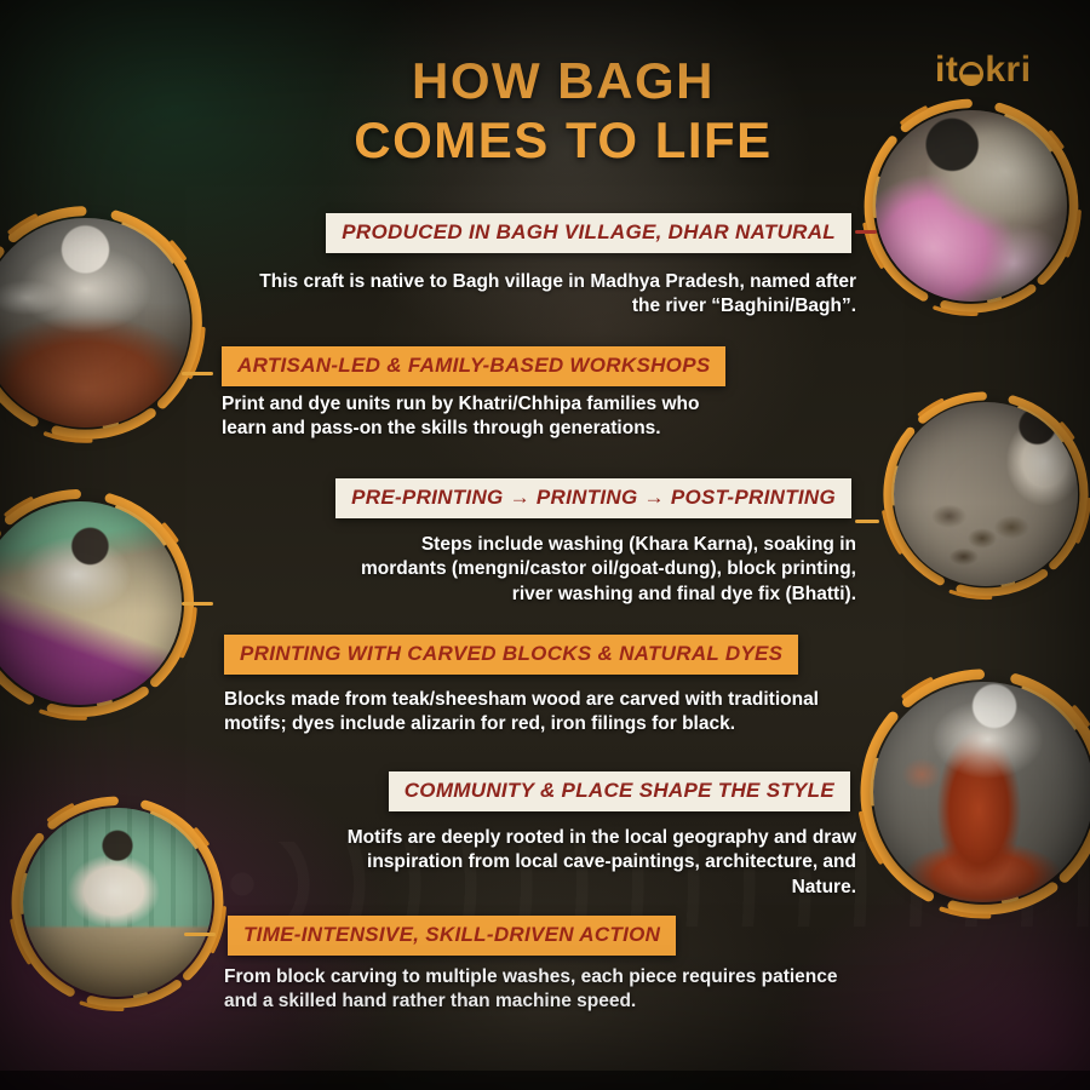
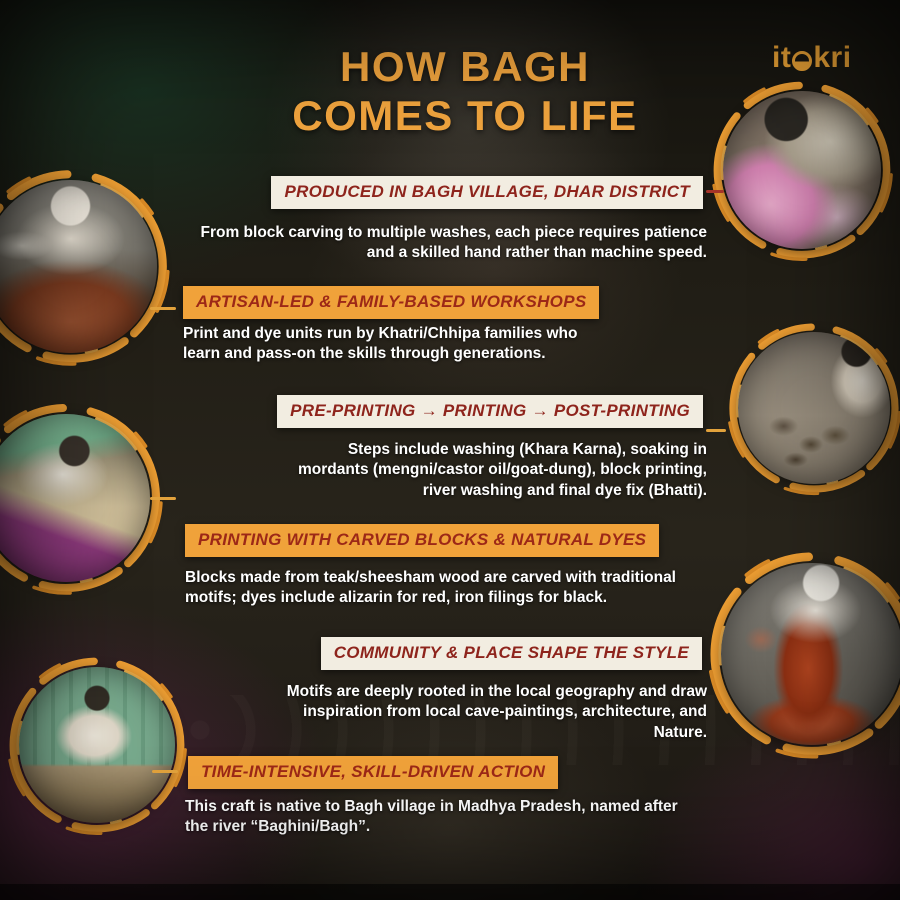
  HOW BAGH
  COMES TO LIFE
  it
  kri
- PRODUCED IN BAGH VILLAGE, DHAR NATURAL
+ PRODUCED IN BAGH VILLAGE, DHAR DISTRICT
- This craft is native to Bagh village in Madhya Pradesh, named after the river “Baghini/Bagh”.
+ From block carving to multiple washes, each piece requires patience and a skilled hand rather than machine speed.
  ARTISAN-LED & FAMILY-BASED WORKSHOPS
  Print and dye units run by Khatri/Chhipa families who learn and pass-on the skills through generations.
  PRE-PRINTING → PRINTING → POST-PRINTING
  Steps include washing (Khara Karna), soaking in mordants (mengni/castor oil/goat-dung), block printing, river washing and final dye fix (Bhatti).
  PRINTING WITH CARVED BLOCKS & NATURAL DYES
  Blocks made from teak/sheesham wood are carved with traditional motifs; dyes include alizarin for red, iron filings for black.
  COMMUNITY & PLACE SHAPE THE STYLE
  Motifs are deeply rooted in the local geography and draw inspiration from local cave-paintings, architecture, and Nature.
  TIME-INTENSIVE, SKILL-DRIVEN ACTION
- From block carving to multiple washes, each piece requires patience and a skilled hand rather than machine speed.
+ This craft is native to Bagh village in Madhya Pradesh, named after the river “Baghini/Bagh”.
